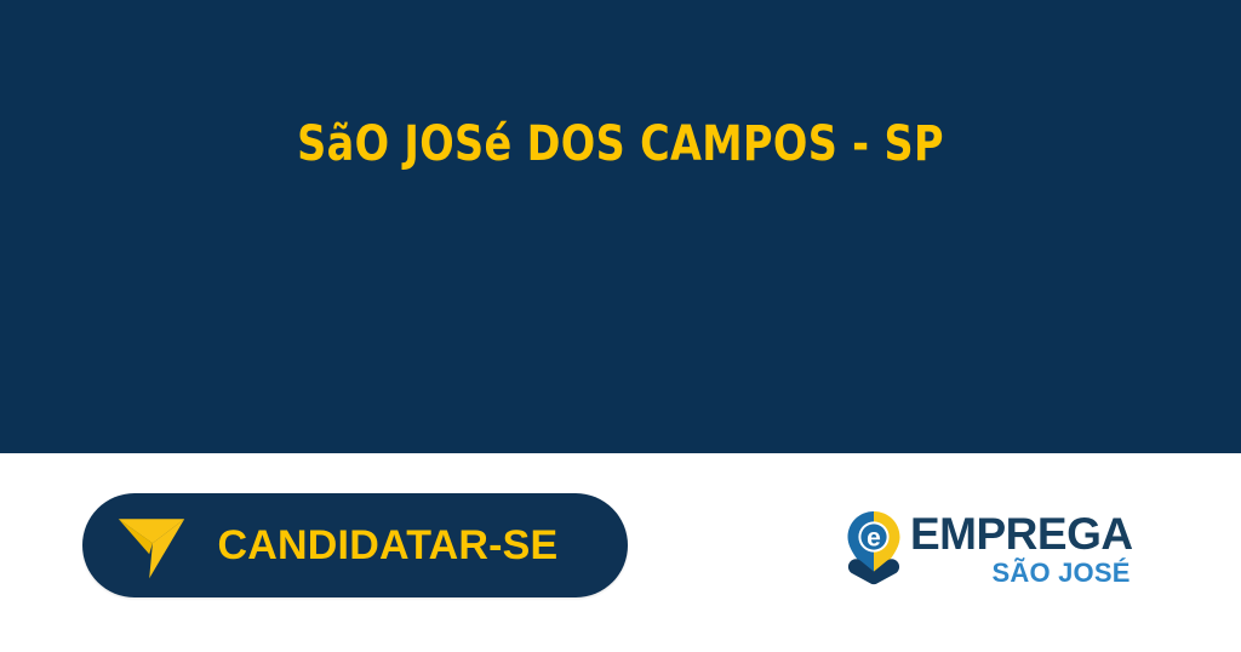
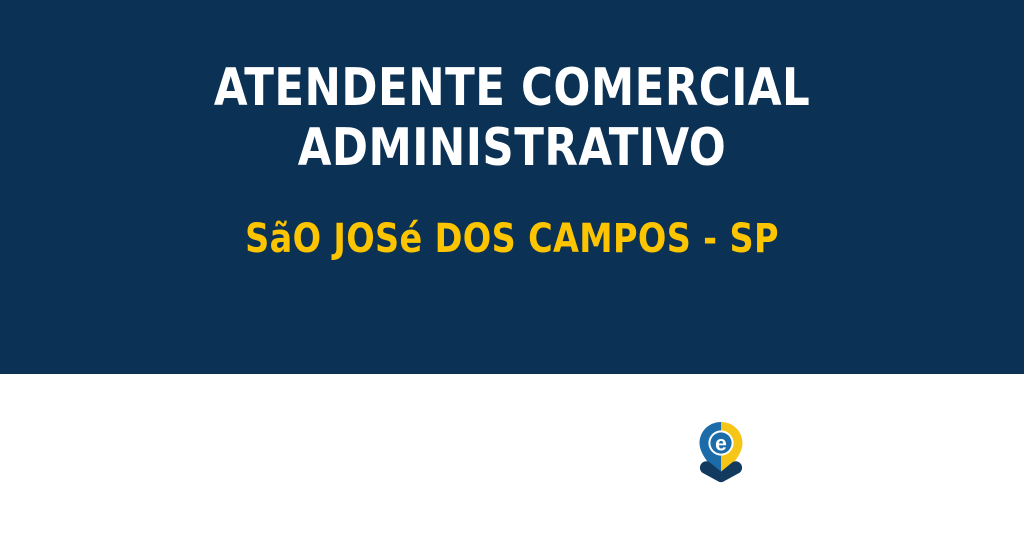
+ ATENDENTE COMERCIAL ADMINISTRATIVO
  SãO JOSé DOS CAMPOS - SP
- CANDIDATAR-SE
  e
- EMPREGA
- SÃO JOSÉ
